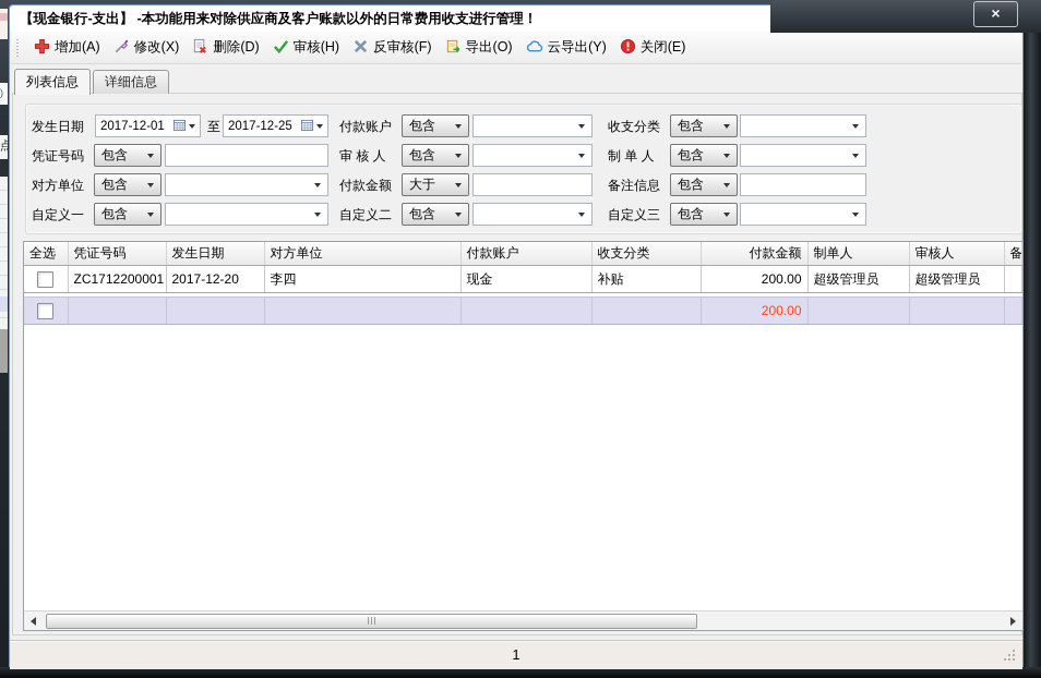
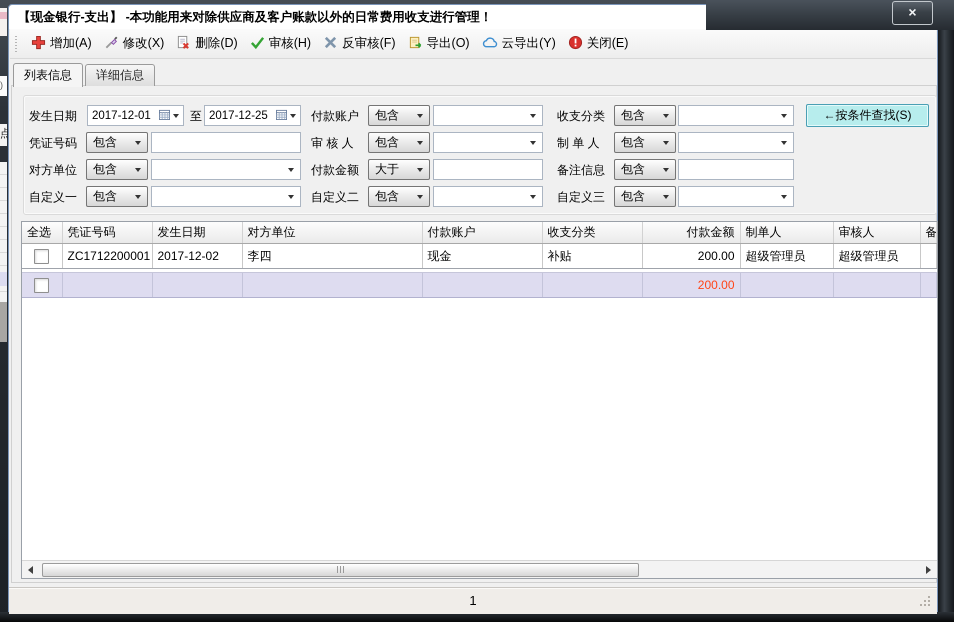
  )
  点
  【现金银行-支出】 -本功能用来对除供应商及客户账款以外的日常费用收支进行管理！
  增加(A)
  修改(X)
  删除(D)
  审核(H)
  反审核(F)
  导出(O)
  云导出(Y)
  关闭(E)
  列表信息
  详细信息
  发生日期
  2017-12-01
  至
  2017-12-25
  付款账户
  包含
  收支分类
  包含
+ ←按条件查找(S)
  凭证号码
  包含
  审 核 人
  包含
  制 单 人
  包含
  对方单位
  包含
  付款金额
  大于
  备注信息
  包含
  自定义一
  包含
  自定义二
  包含
  自定义三
  包含
  全选	凭证号码	发生日期	对方单位	付款账户	收支分类	付款金额	制单人	审核人	备
- 	ZC1712200001	2017-12-20	李四	现金	补贴	200.00	超级管理员	超级管理员
+ 	ZC1712200001	2017-12-02	李四	现金	补贴	200.00	超级管理员	超级管理员
  						200.00
  1
  ×
